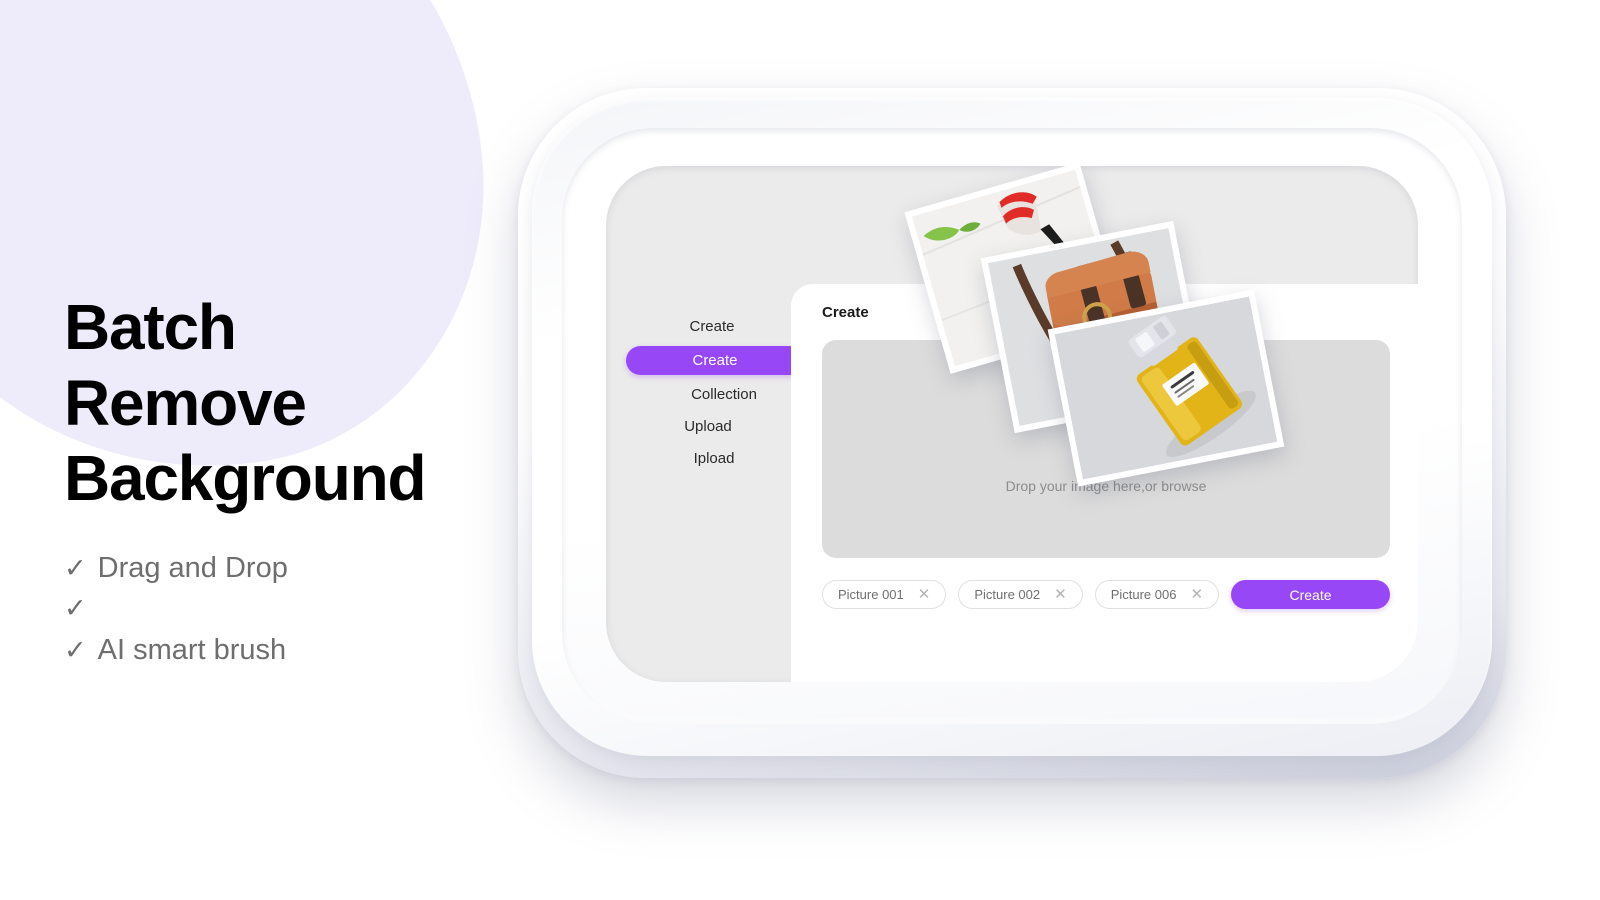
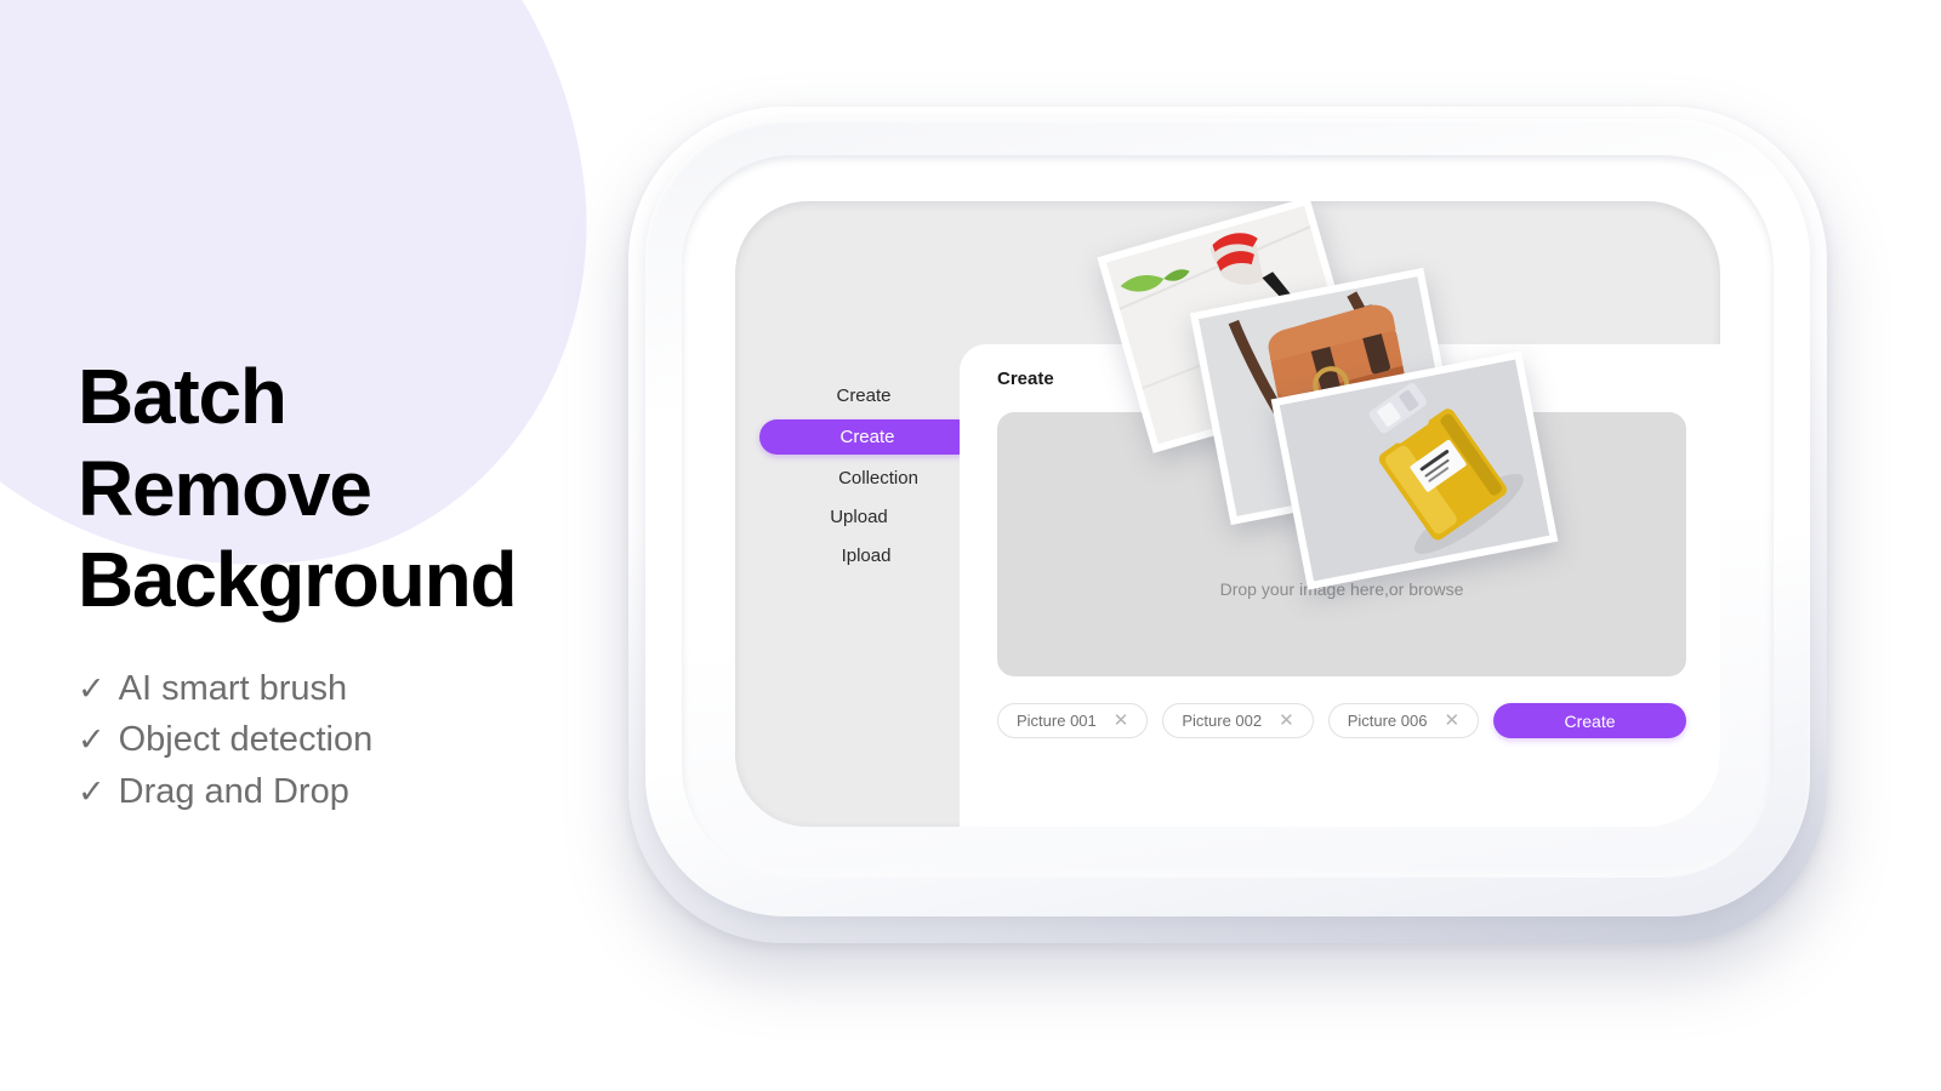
  Batch
  Remove
  Background
  ✓
- Drag and Drop
+ AI smart brush
  ✓
+ Object detection
  ✓
- AI smart brush
+ Drag and Drop
  Create
  Create
  Collection
  Upload
  Ipload
  Create
  Drop your iage here,or browse
  Picture 001
  ✕
  Picture 002
  ✕
  Picture 006
  ✕
  Create
